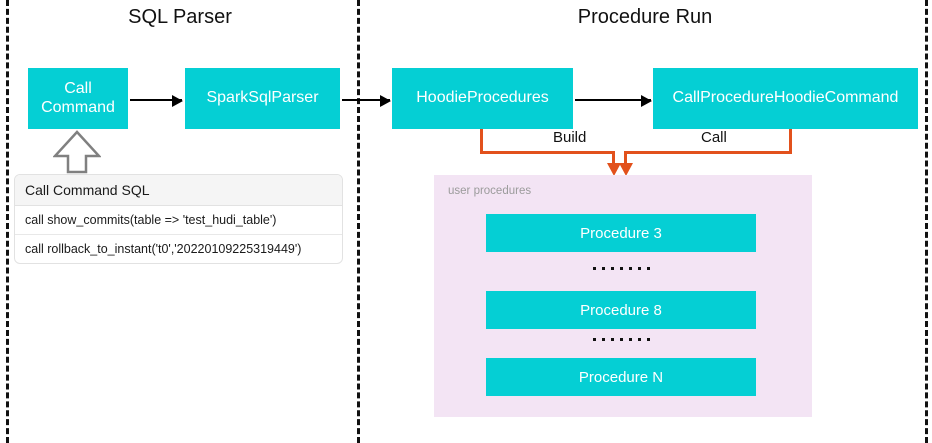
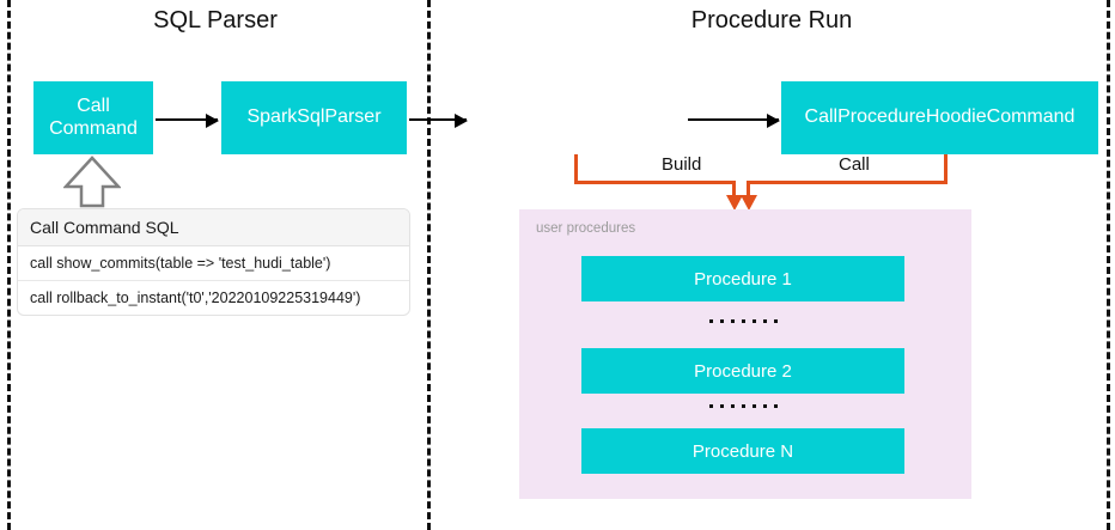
  SQL Parser
  Procedure Run
  Call
  Command
  SparkSqlParser
- HoodieProcedures
  CallProcedureHoodieCommand
  Call Command SQL
  call show_commits(table => 'test_hudi_table')
  call rollback_to_instant('t0','20220109225319449')
  Build
  Call
  user procedures
- Procedure 3
+ Procedure 1
- Procedure 8
+ Procedure 2
  Procedure N
